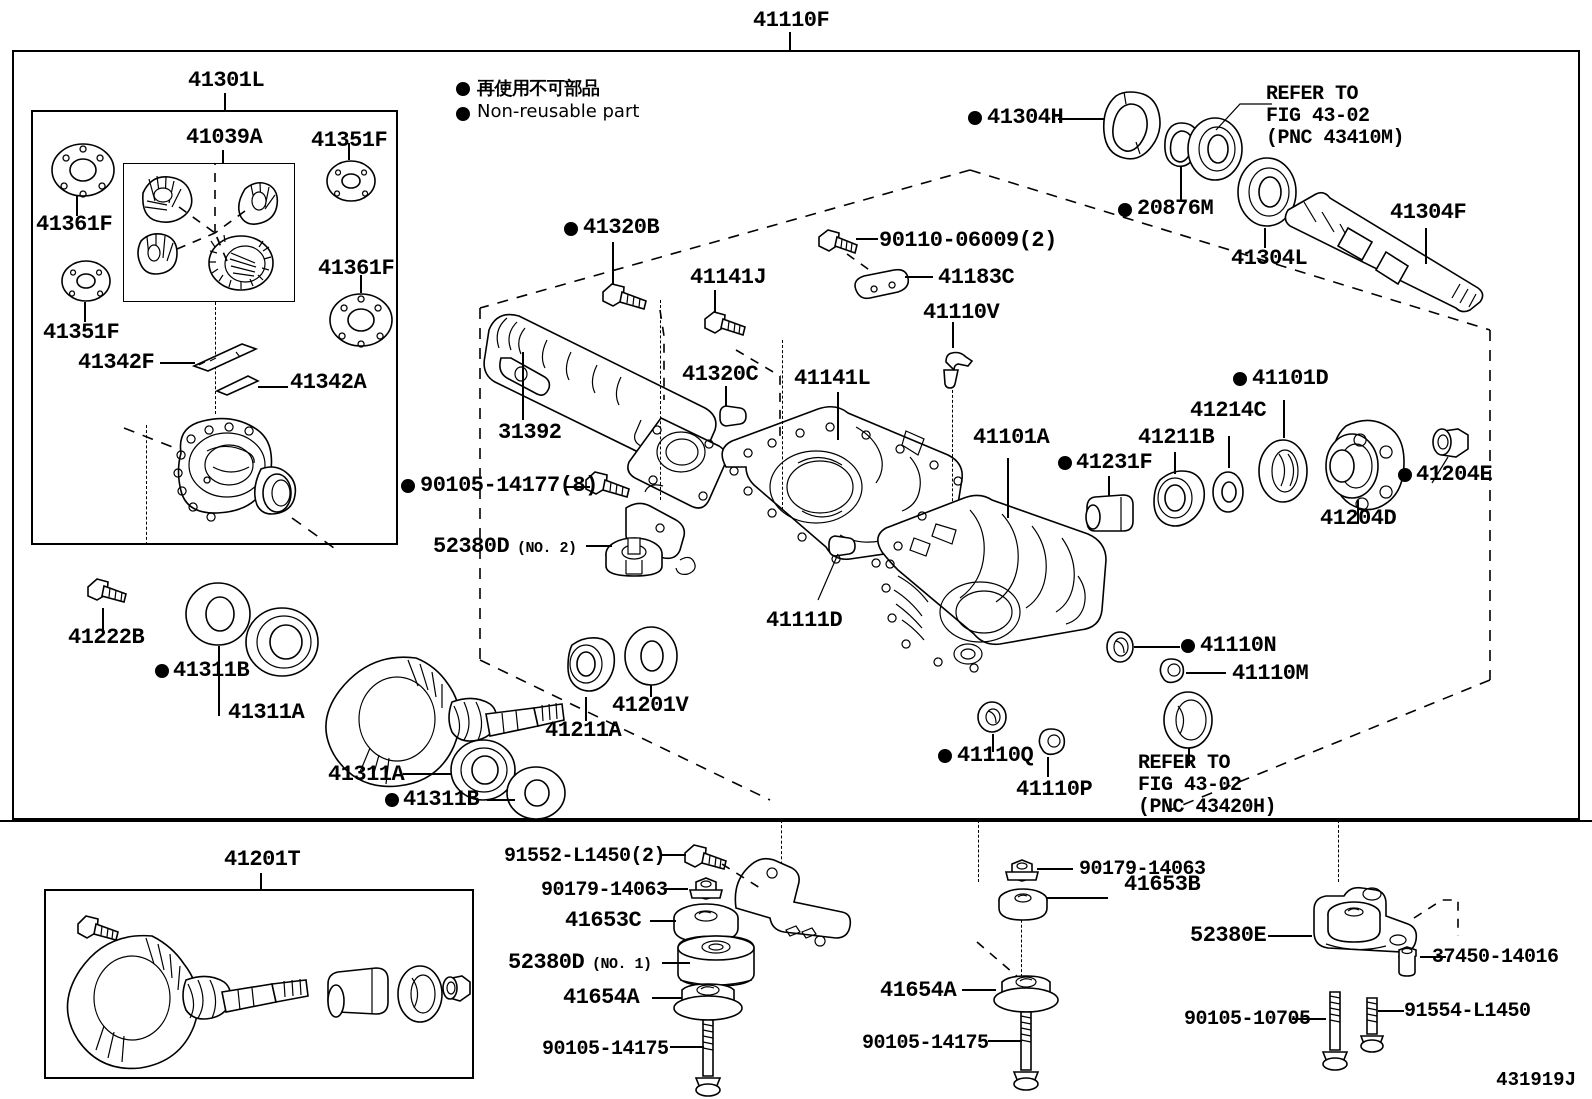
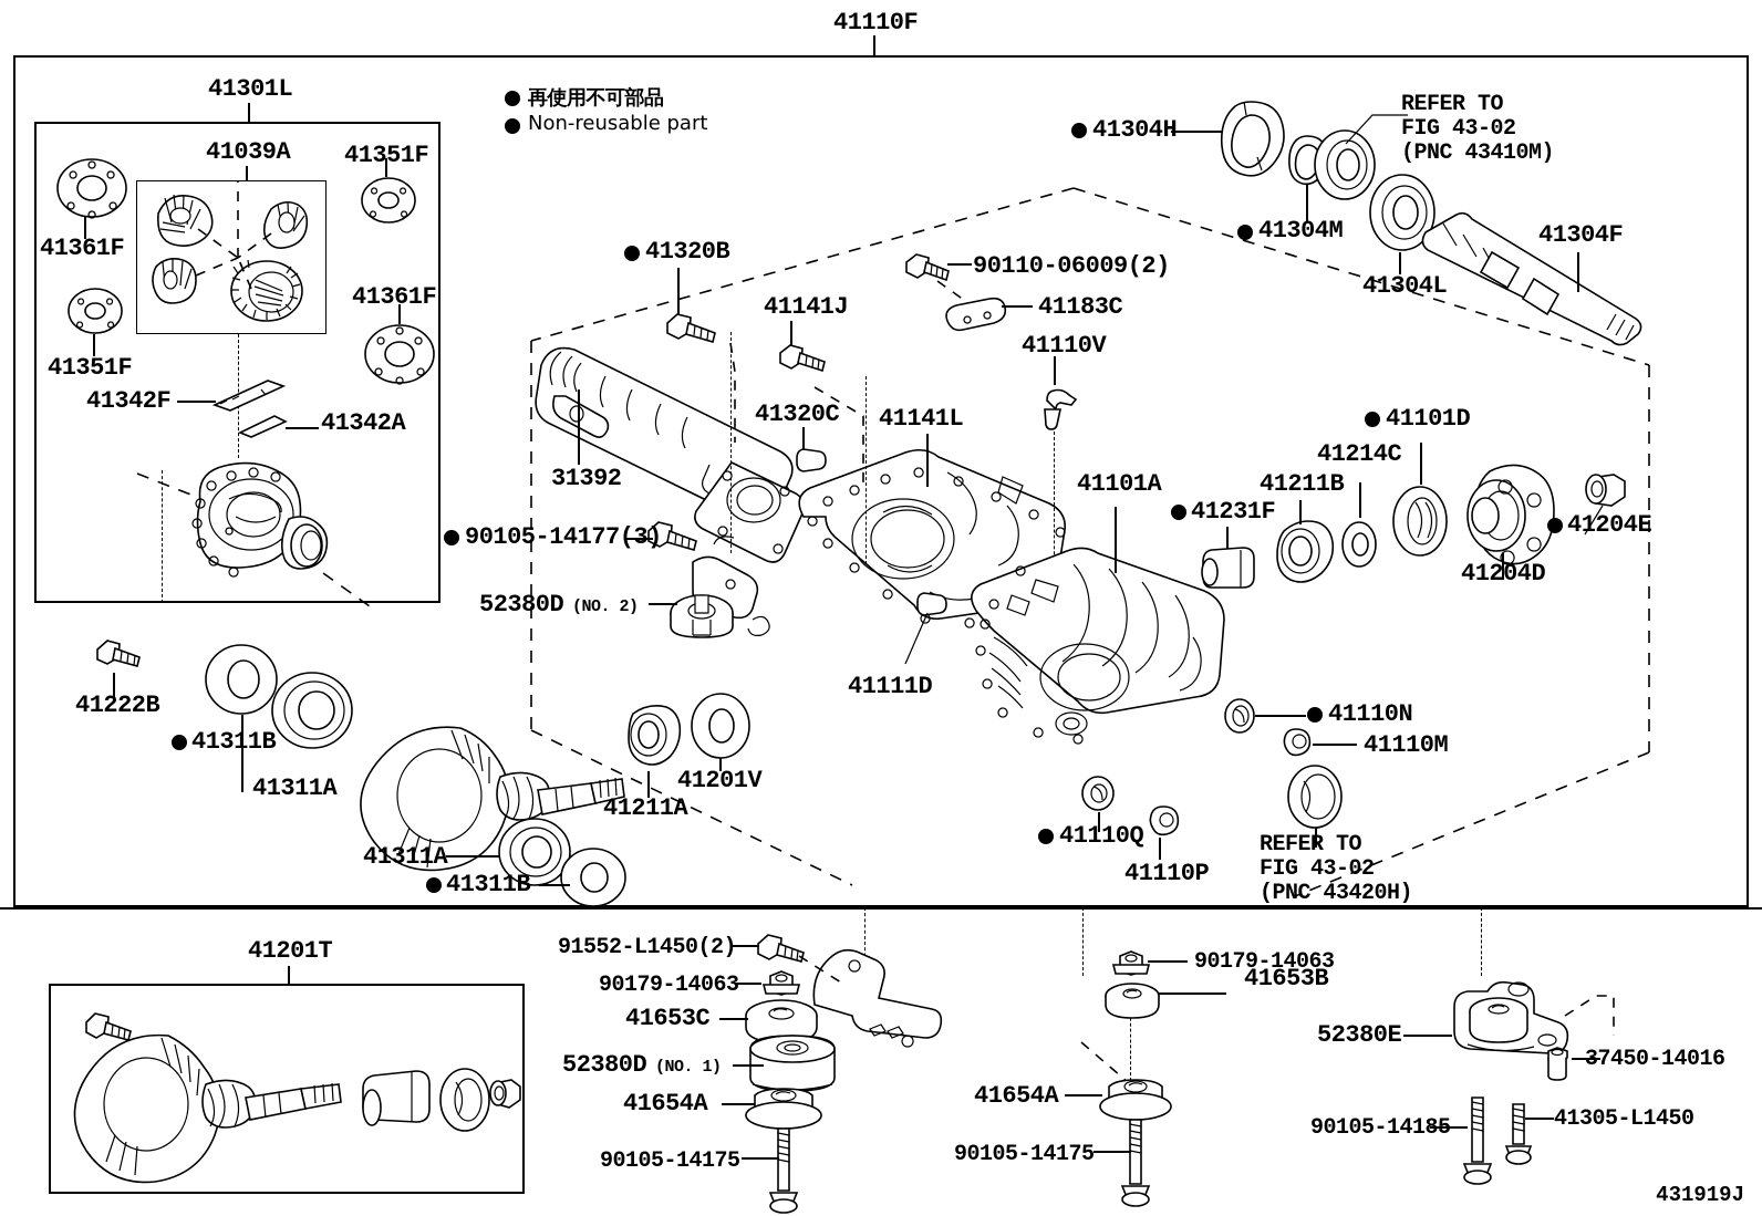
  41110F
  再使用不可部品
  Non-reusable part
  41301L
  41039A
  41361F
  41351F
  41351F
  41361F
  41342F
  41342A
  41222B
  41311A
  41311B
  41311A
  41311B
  41211A
  41201V
  31392
  41320B
  41141J
  41320C
  41141L
  41111D
- 90105-14177(8)
+ 90105-14177(3)
  52380D
  (NO. 2)
  90110-06009(2)
  41183C
  41110V
  41101A
  41231F
  41211B
  41214C
  41101D
  41204D
  41204E
  41304H
- 20876M
+ 41304M
  REFER TO
  FIG 43-02
  (PNC 43410M)
  41304L
  41304F
  41110N
  41110M
  41110Q
  41110P
  REFER TO
  FIG 43-02
  (PNC 43420H)
  41201T
  91552-L1450(2)
  90179-14063
  41653C
  52380D
  (NO. 1)
  41654A
  90105-14175
  90179-14063
  41653B
  41654A
  90105-14175
  52380E
  37450-14016
- 90105-10705
+ 90105-14185
- 91554-L1450
+ 41305-L1450
  431919J
